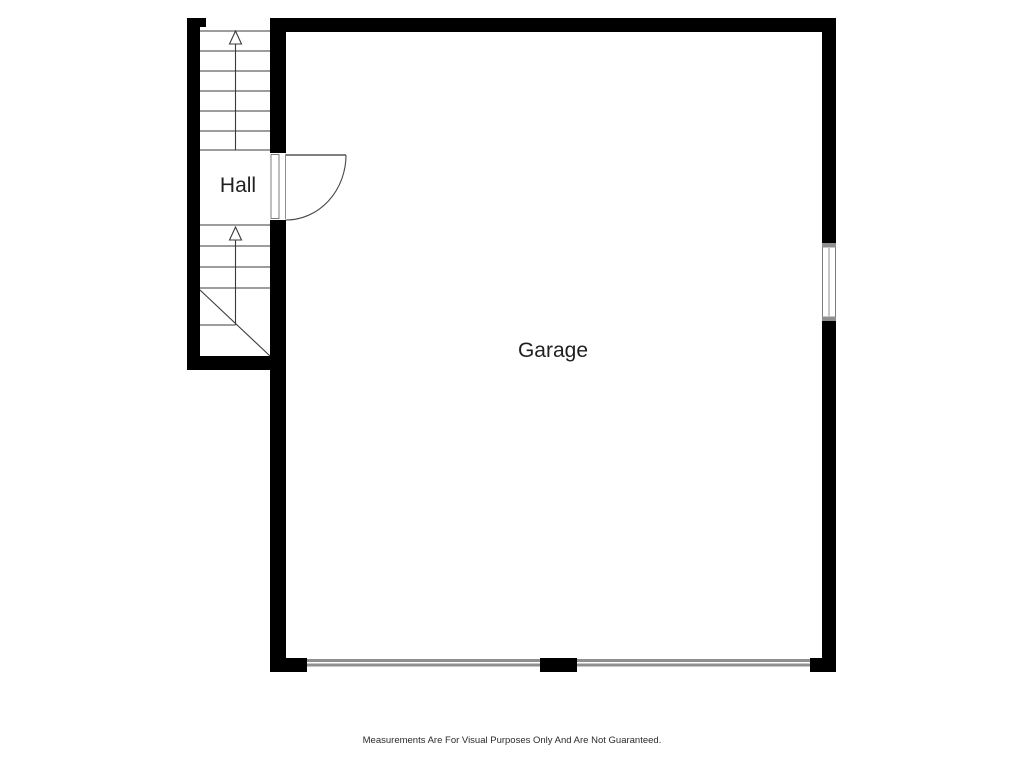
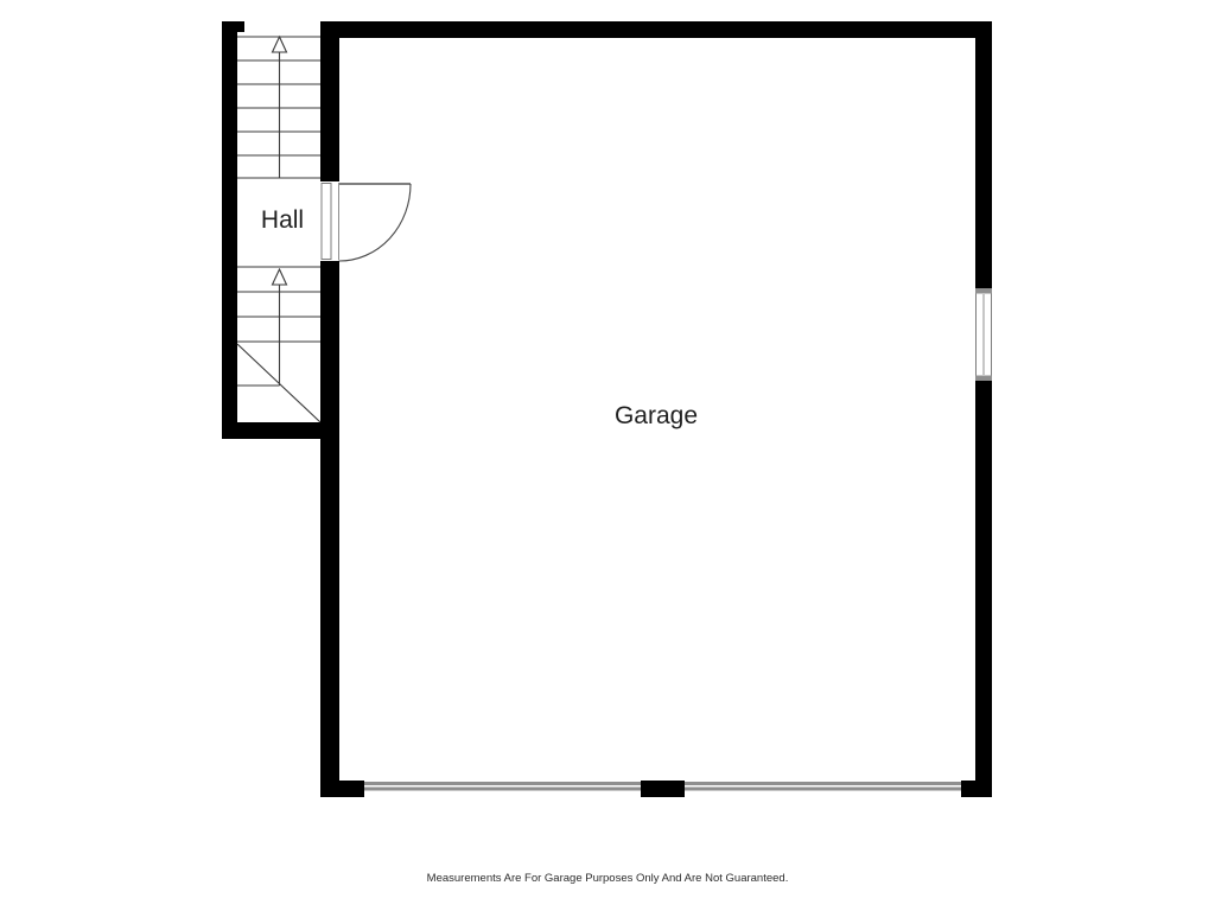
  Hall
  Garage
- Measurements Are For Visual Purposes Only And Are Not Guaranteed.
+ Measurements Are For Garage Purposes Only And Are Not Guaranteed.
